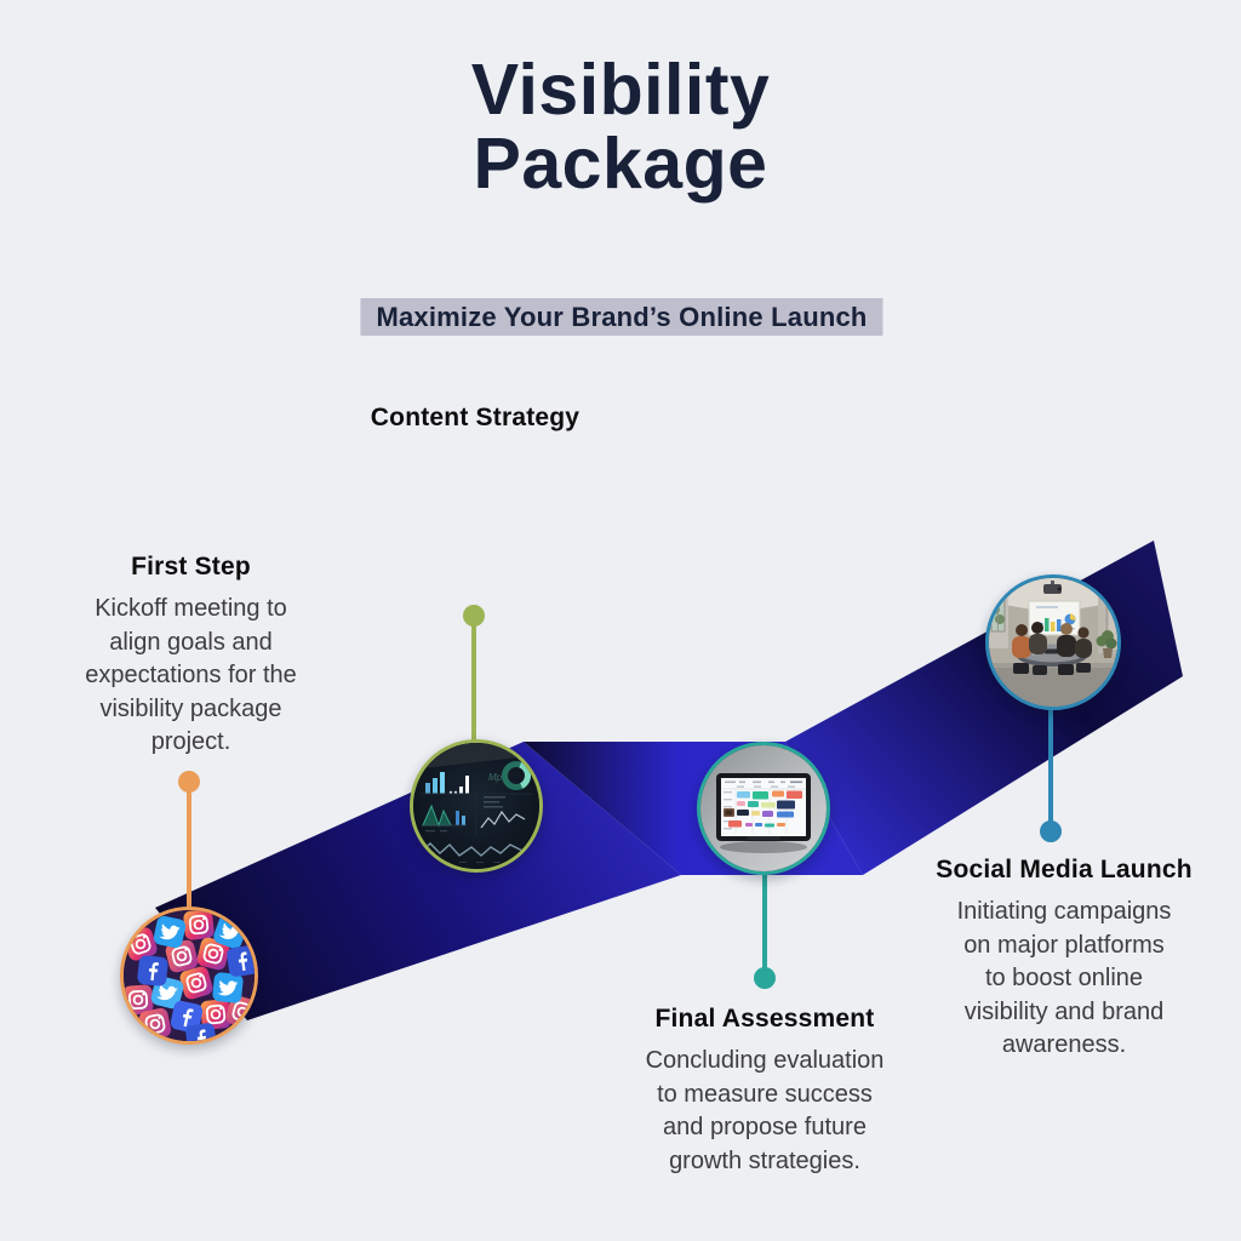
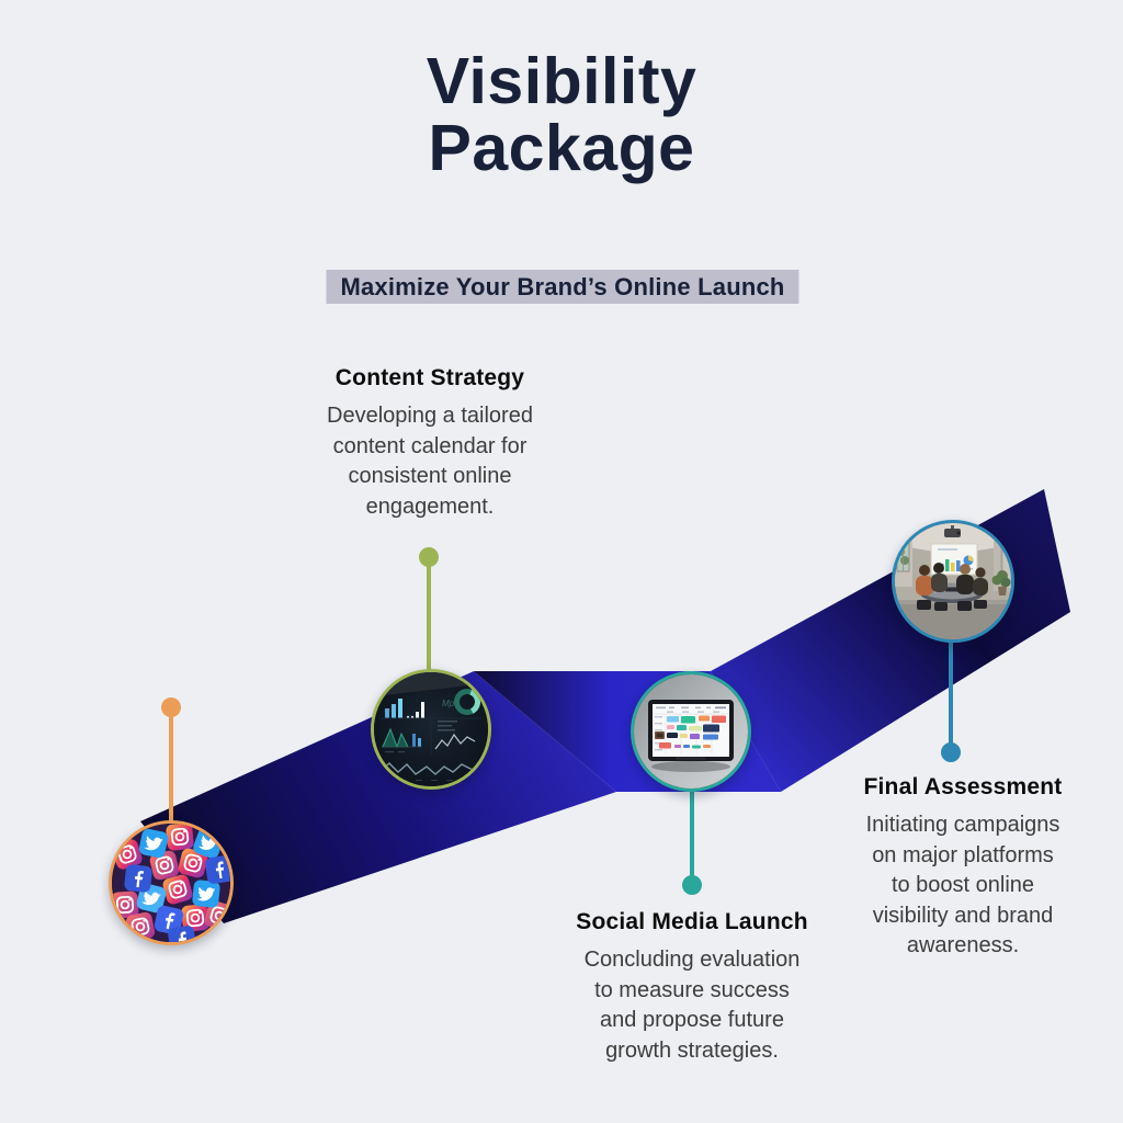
  Visibility
  Package
  Maximize Your Brand’s Online Launch
- First Step
- Kickoff meeting to
- align goals and
- expectations for the
- visibility package
- project.
  Content Strategy
+ Developing a tailored
+ content calendar for
+ consistent online
+ engagement.
- Final Assessment
+ Social Media Launch
  Concluding evaluation
  to measure success
  and propose future
  growth strategies.
- Social Media Launch
+ Final Assessment
  Initiating campaigns
  on major platforms
  to boost online
  visibility and brand
  awareness.
